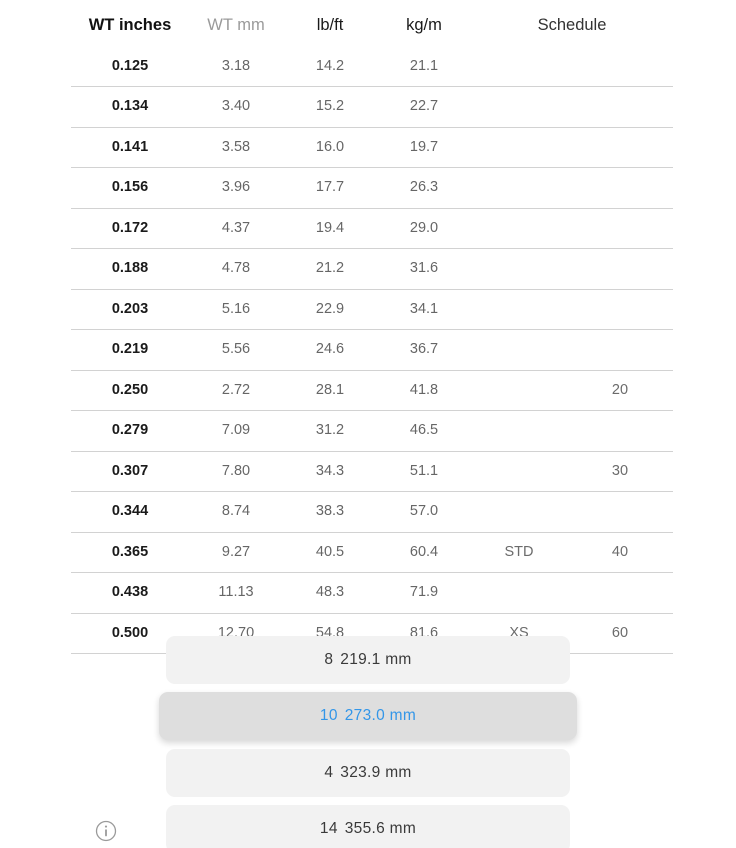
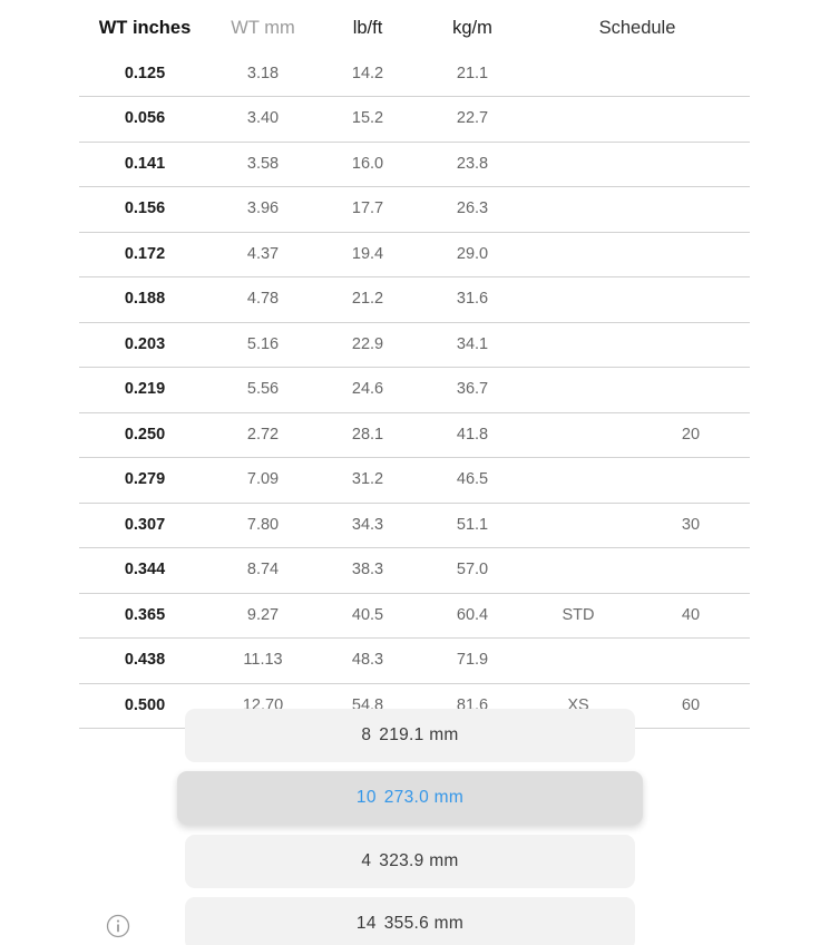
  WT inches	WT mm	lb/ft	kg/m	Schedule
  0.125	3.18	14.2	21.1
- 0.134	3.40	15.2	22.7
+ 0.056	3.40	15.2	22.7
- 0.141	3.58	16.0	19.7
+ 0.141	3.58	16.0	23.8
  0.156	3.96	17.7	26.3
  0.172	4.37	19.4	29.0
  0.188	4.78	21.2	31.6
  0.203	5.16	22.9	34.1
  0.219	5.56	24.6	36.7
  0.250	2.72	28.1	41.8		20
  0.279	7.09	31.2	46.5
  0.307	7.80	34.3	51.1		30
  0.344	8.74	38.3	57.0
  0.365	9.27	40.5	60.4	STD	40
  0.438	11.13	48.3	71.9
  0.500	12.70	54.8	81.6	XS	60
  8 219.1 mm
  10 273.0 mm
  4 323.9 mm
  14 355.6 mm
